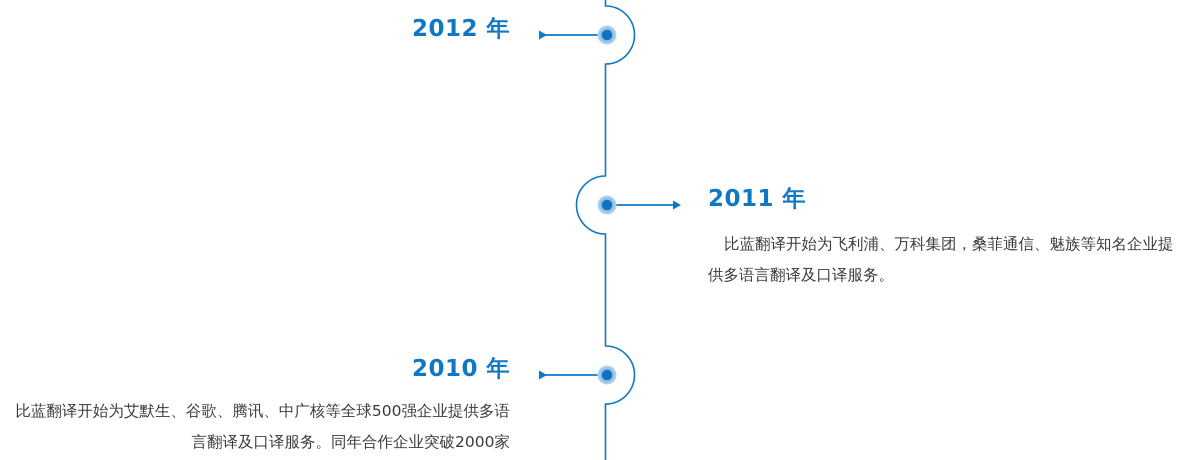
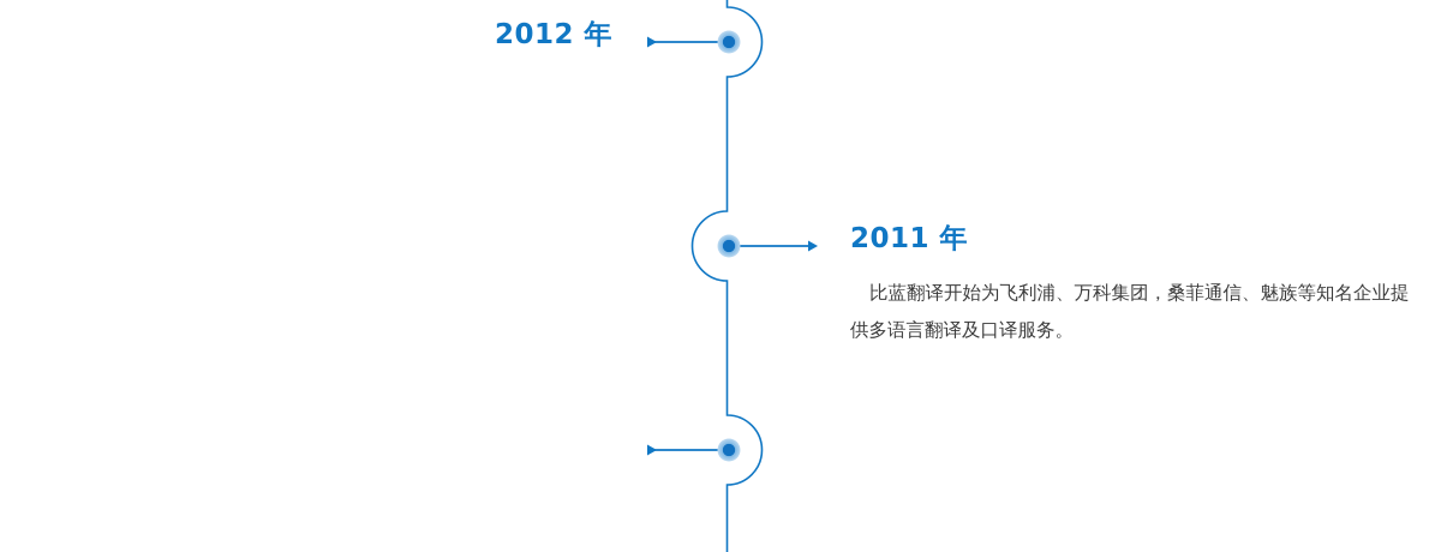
  2012 年
  2011 年
  比蓝翻译开始为飞利浦、万科集团，桑菲通信、魅族等知名企业提供多语言翻译及口译服务。
- 2010 年
- 比蓝翻译开始为艾默生、谷歌、腾讯、中广核等全球500强企业提供多语言翻译及口译服务。同年合作企业突破2000家
